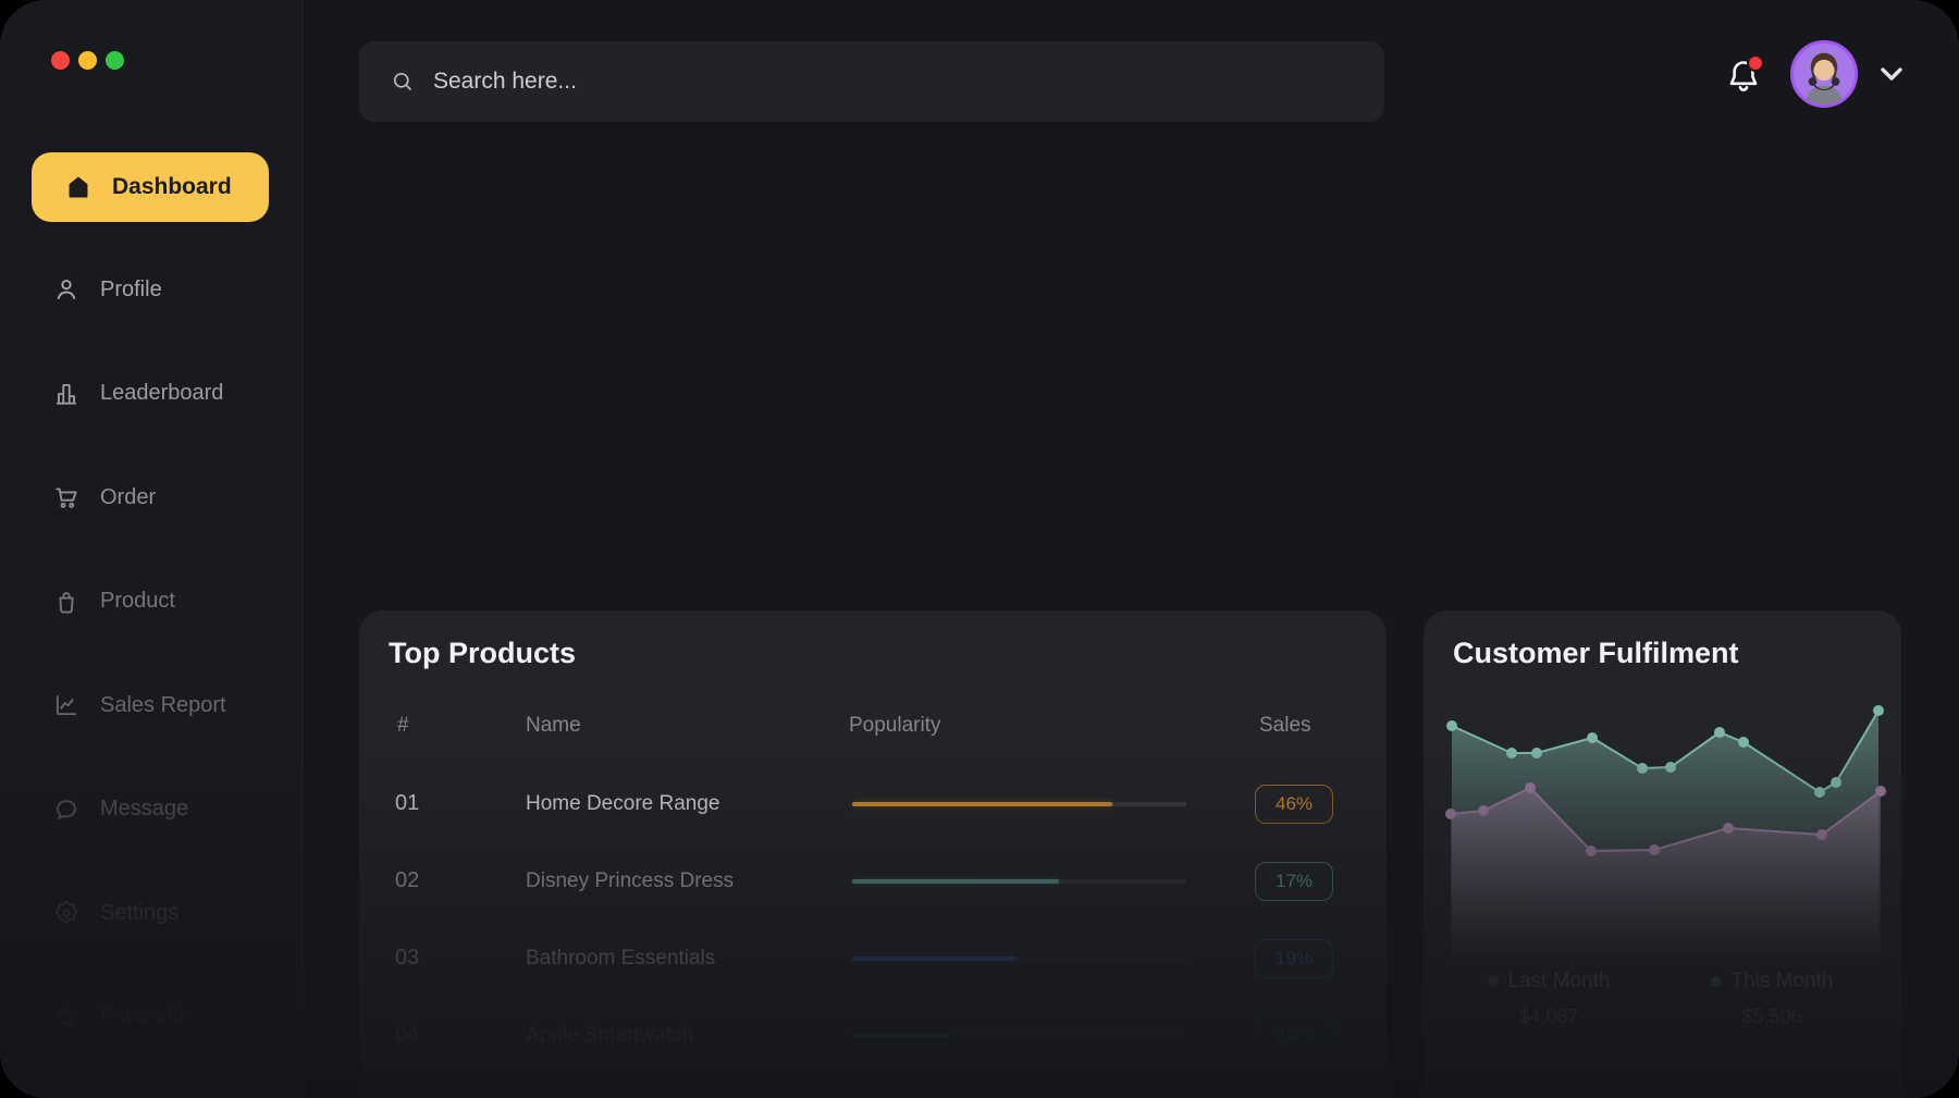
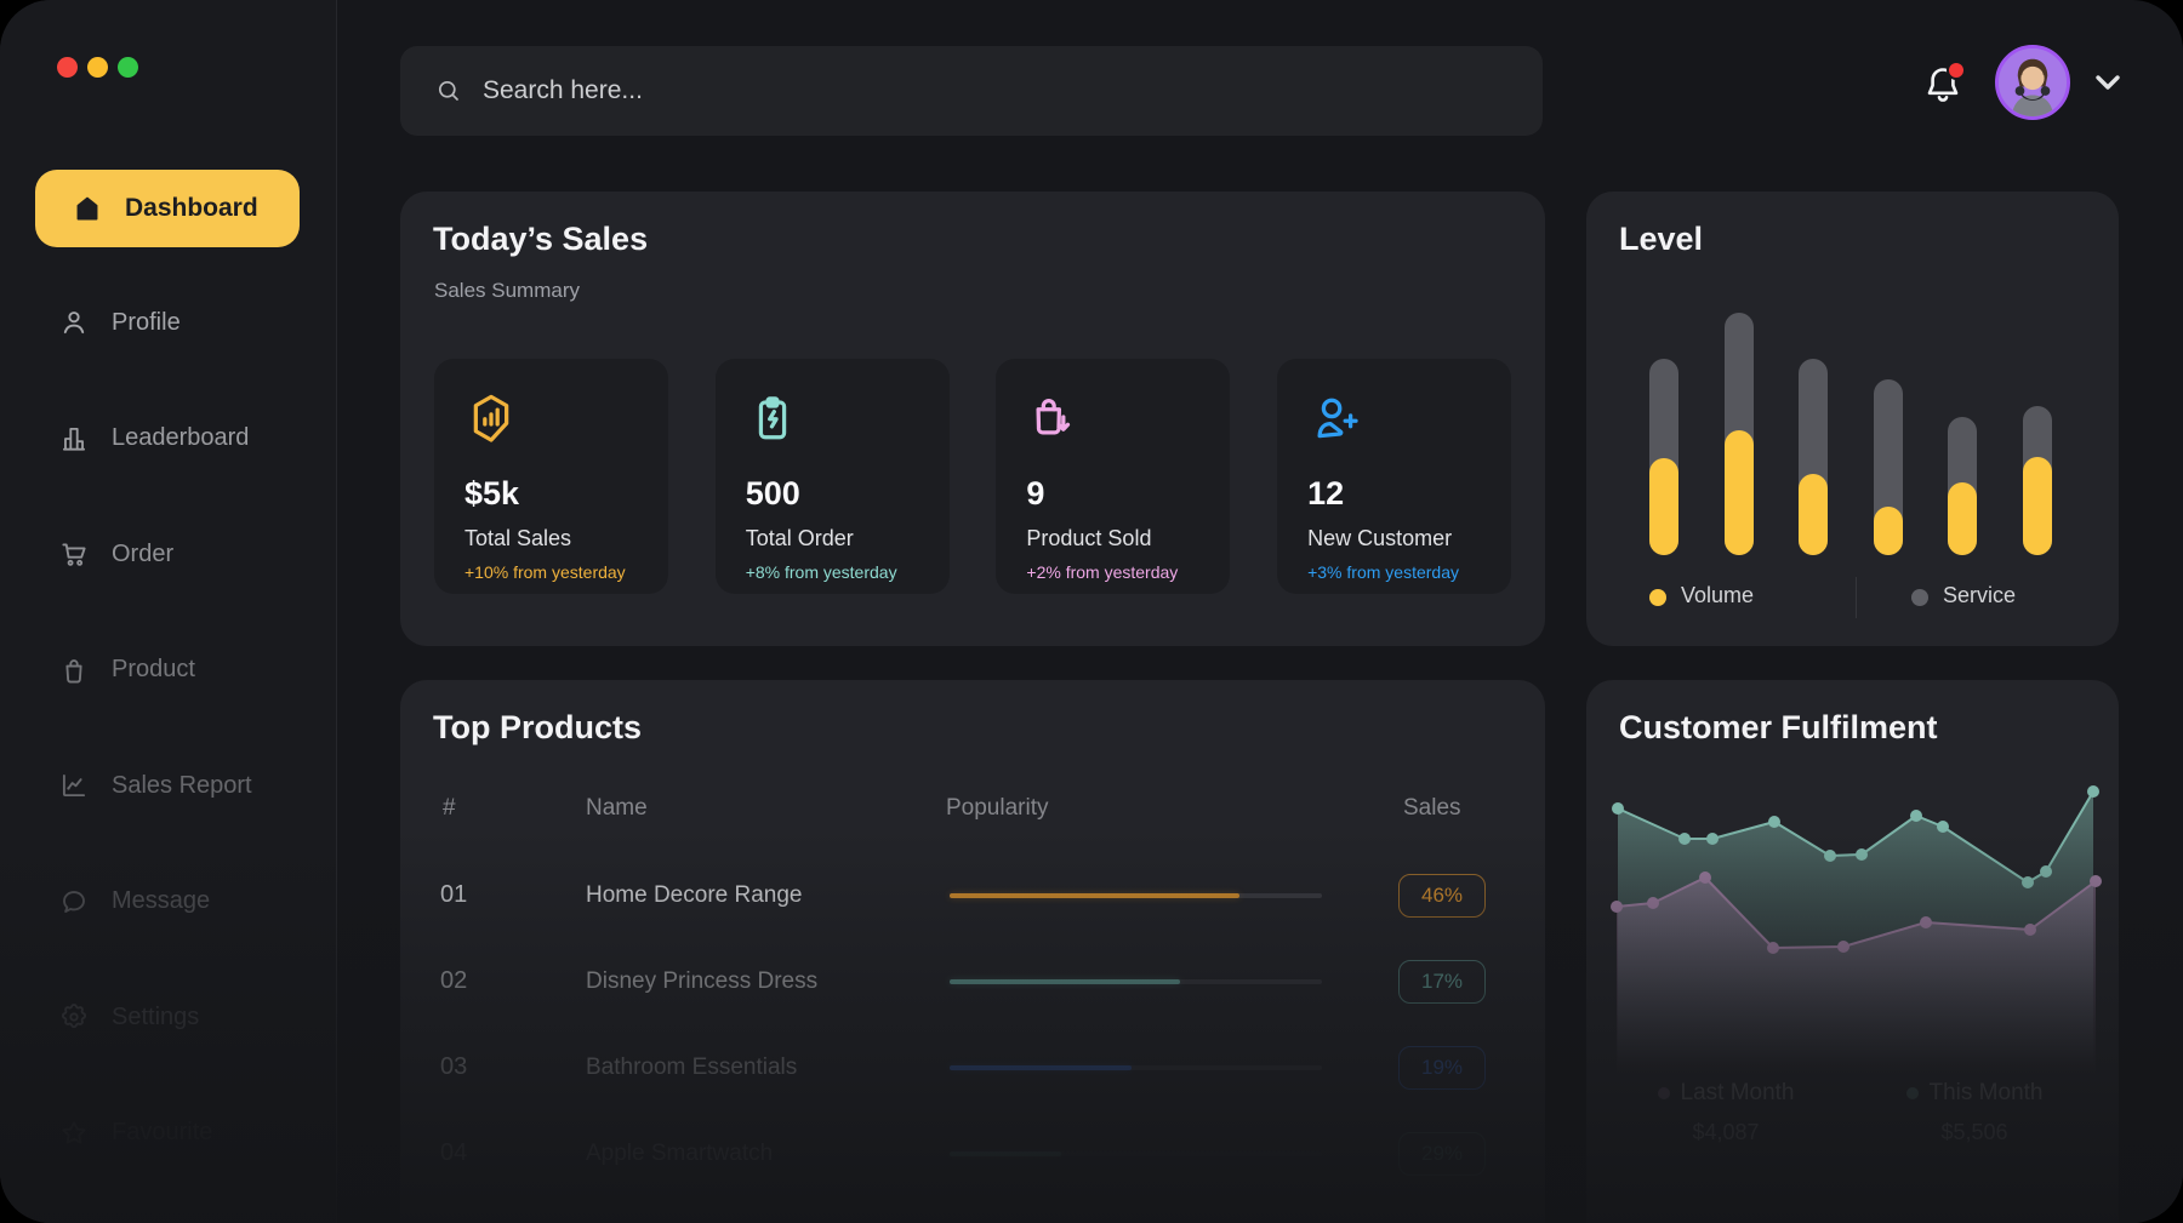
  Dashboard
  Profile
  Leaderboard
  Order
  Product
  Sales Report
  Search here...
+ Today’s Sales
+ Sales Summary
+ $5k
+ Total Sales
+ +10% from yesterday
+ 500
+ Total Order
+ +8% from yesterday
+ 9
+ Product Sold
+ +2% from yesterday
+ 12
+ New Customer
+ +3% from yesterday
+ Level
+ Volume
+ Service
  Top Products
  #
  Name
  Popularity
  Sales
  Customer Fulfilment
